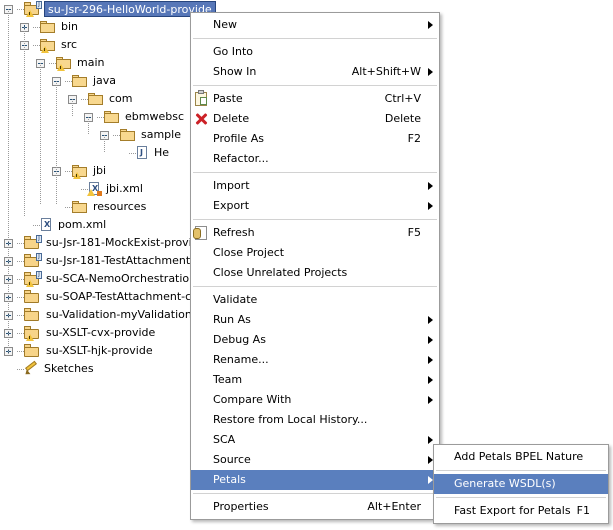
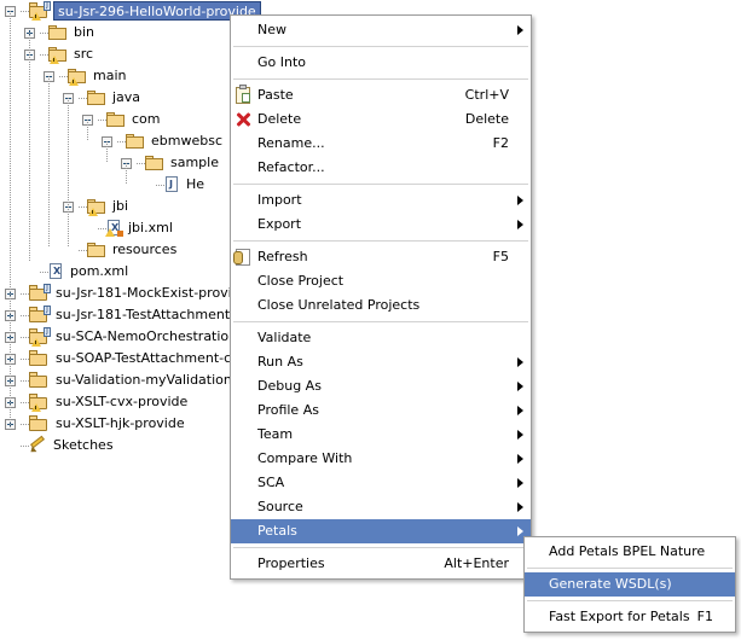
  su-Jsr-296-HelloWorld-provide
  bin
  src
  main
  java
  com
  ebmwebsc
  sample
  He
  jbi
  jbi.xml
  resources
  pom.xml
  su-Jsr-181-MockExist-prov
  su-Jsr-181-TestAttachment
  su-SCA-NemoOrchestratio
  su-SOAP-TestAttachment-c
  su-Validation-myValidation
  su-XSLT-cvx-provide
  su-XSLT-hjk-provide
  Sketches
  New
  Go Into
- Show In
- Alt+Shift+W
  Paste
  Ctrl+V
  Delete
  Delete
- Profile As
+ Rename...
  F2
  Refactor...
  Import
  Export
  Refresh
  F5
  Close Project
  Close Unrelated Projects
  Validate
  Run As
  Debug As
- Rename...
+ Profile As
  Team
  Compare With
- Restore from Local History...
  SCA
  Source
  Petals
  Properties
  Alt+Enter
  Add Petals BPEL Nature
  Generate WSDL(s)
  Fast Export for Petals
  F1
